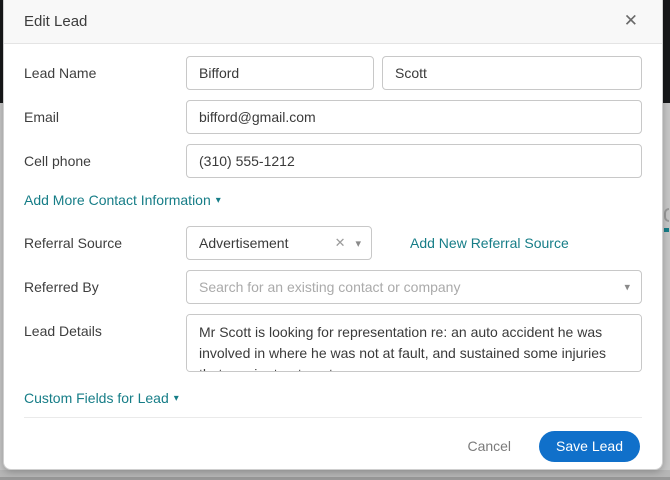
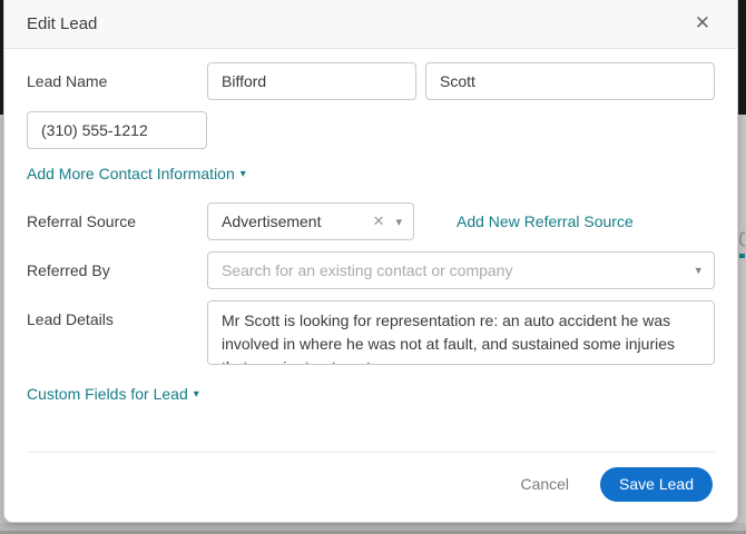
  Edit Lead
  ✕
  Lead Name
  Bifford
  Scott
- Email
- bifford@gmail.com
- Cell phone
  (310) 555-1212
  Add More Contact Information
  ▾
  Referral Source
  Advertisement
  ✕
  ▾
  Add New Referral Source
  Referred By
  Search for an existing contact or company
  ▾
  Lead Details
  Custom Fields for Lead
  ▾
  Cancel
  Save Lead
